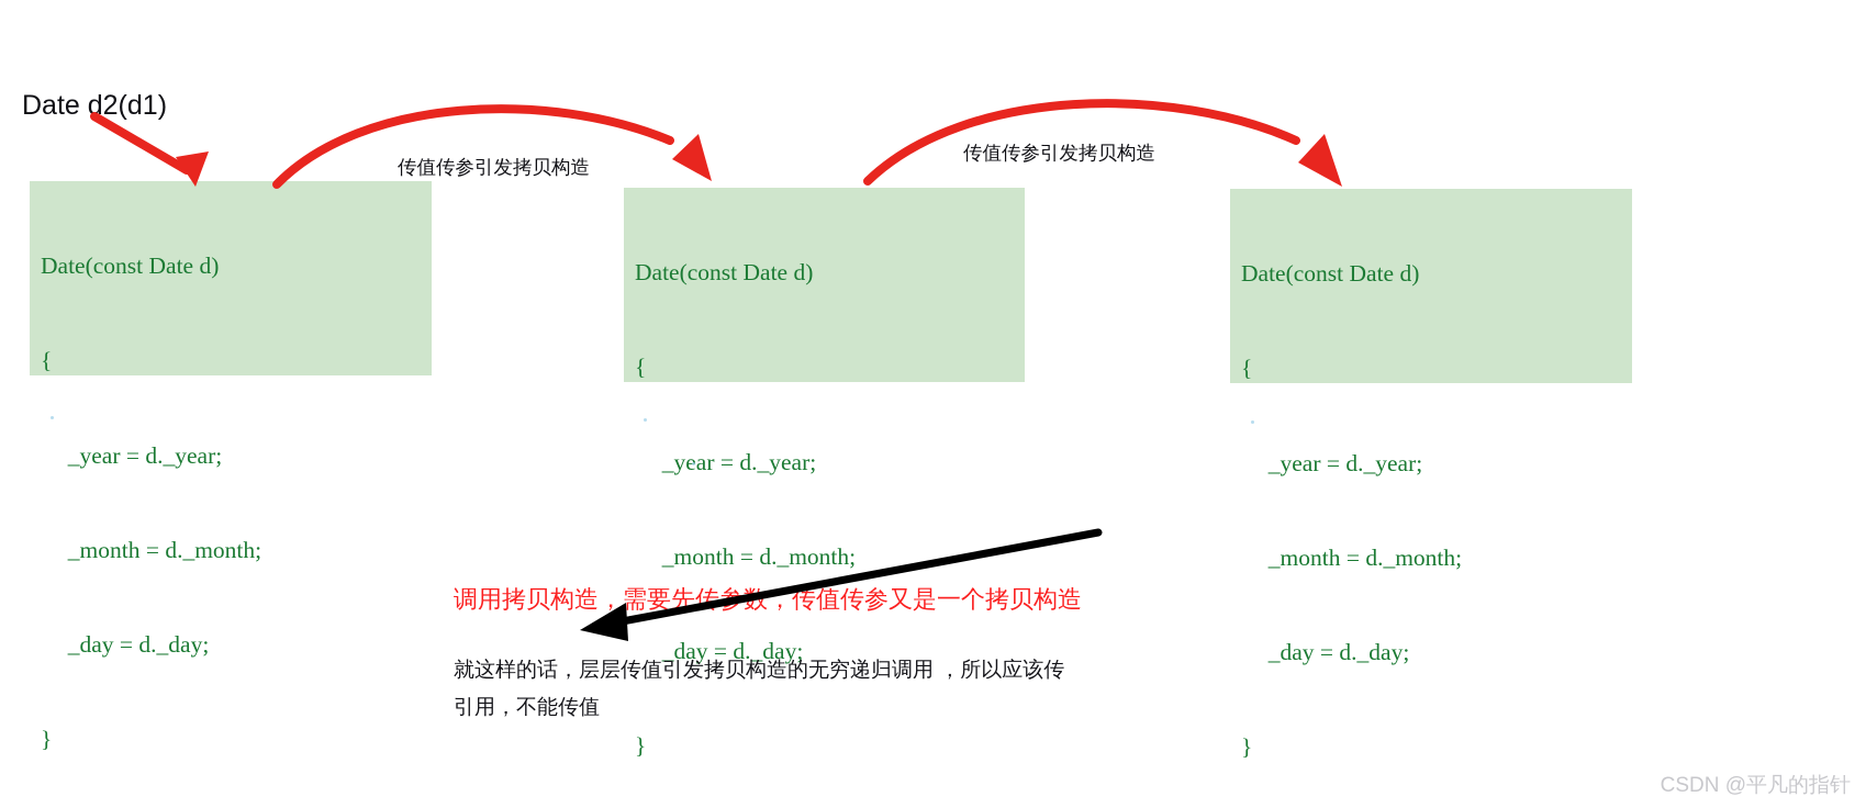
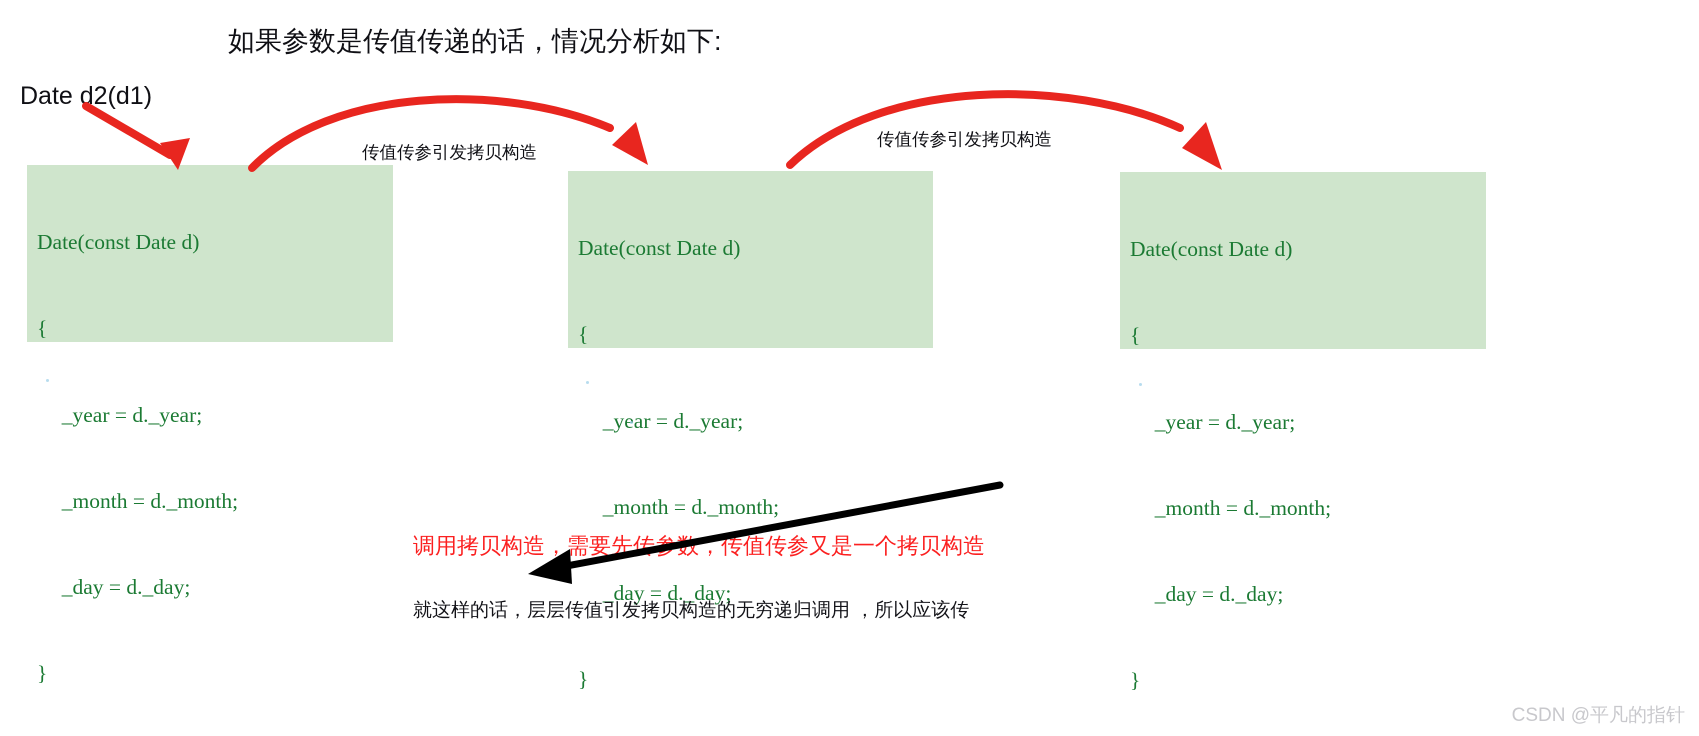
+ 如果参数是传值传递的话，情况分析如下:
  Date d2(d1)
  Date(const Date d)
  {
  _year = d._year;
  _month = d._month;
  _day = d._day;
  }
  Date(const Date d)
  {
  _year = d._year;
  _month = d._month;
  _day = d._day;
  }
  Date(const Date d)
  {
  _year = d._year;
  _month = d._month;
  _day = d._day;
  }
  传值传参引发拷贝构造
  传值传参引发拷贝构造
  调用拷贝构造，需要先传，传值传参又是一个拷贝构造
  就这样的话，层层传值引发拷贝构造的无穷递归调用 ，所以应该传
- 引用，不能传值
  CSDN @平凡的指针
